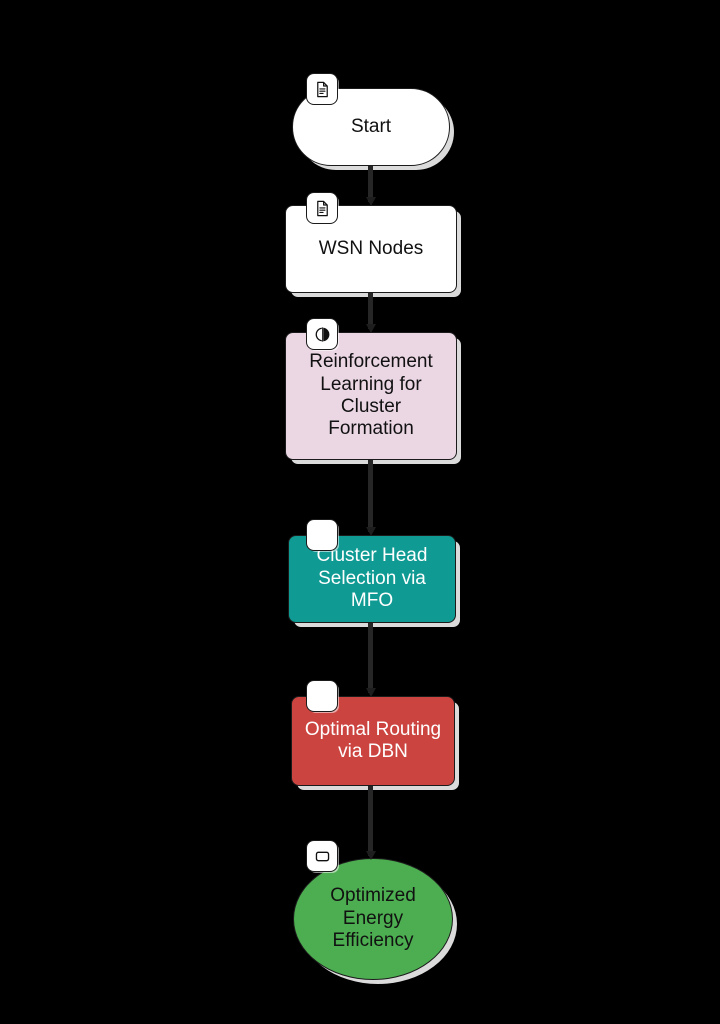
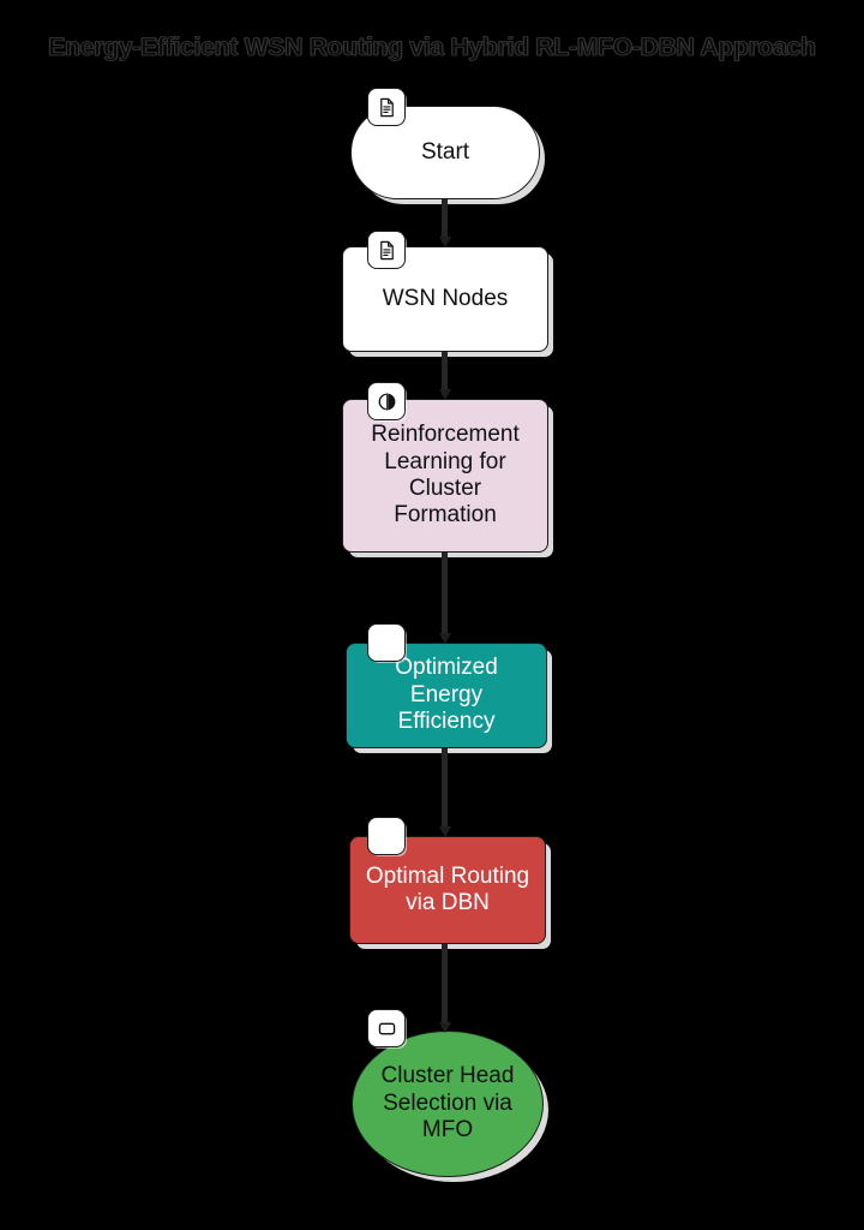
+ Energy-Efficient WSN Routing via Hybrid RL-MFO-DBN Approach
  Start
  WSN Nodes
  Reinforcement Learning for Cluster Formation
- Cluster Head Selection via MFO
+ Optimized Energy Efficiency
  Optimal Routing via DBN
- Optimized Energy Efficiency
+ Cluster Head Selection via MFO
